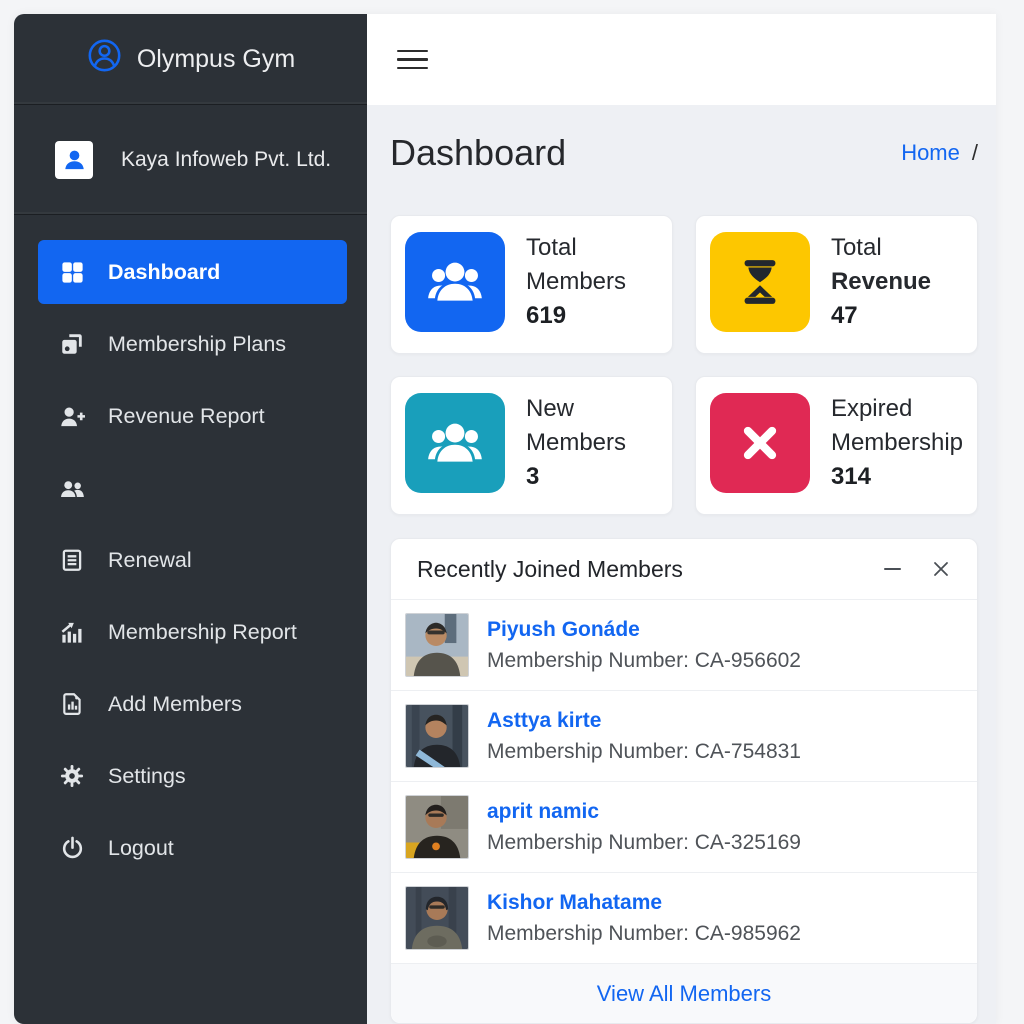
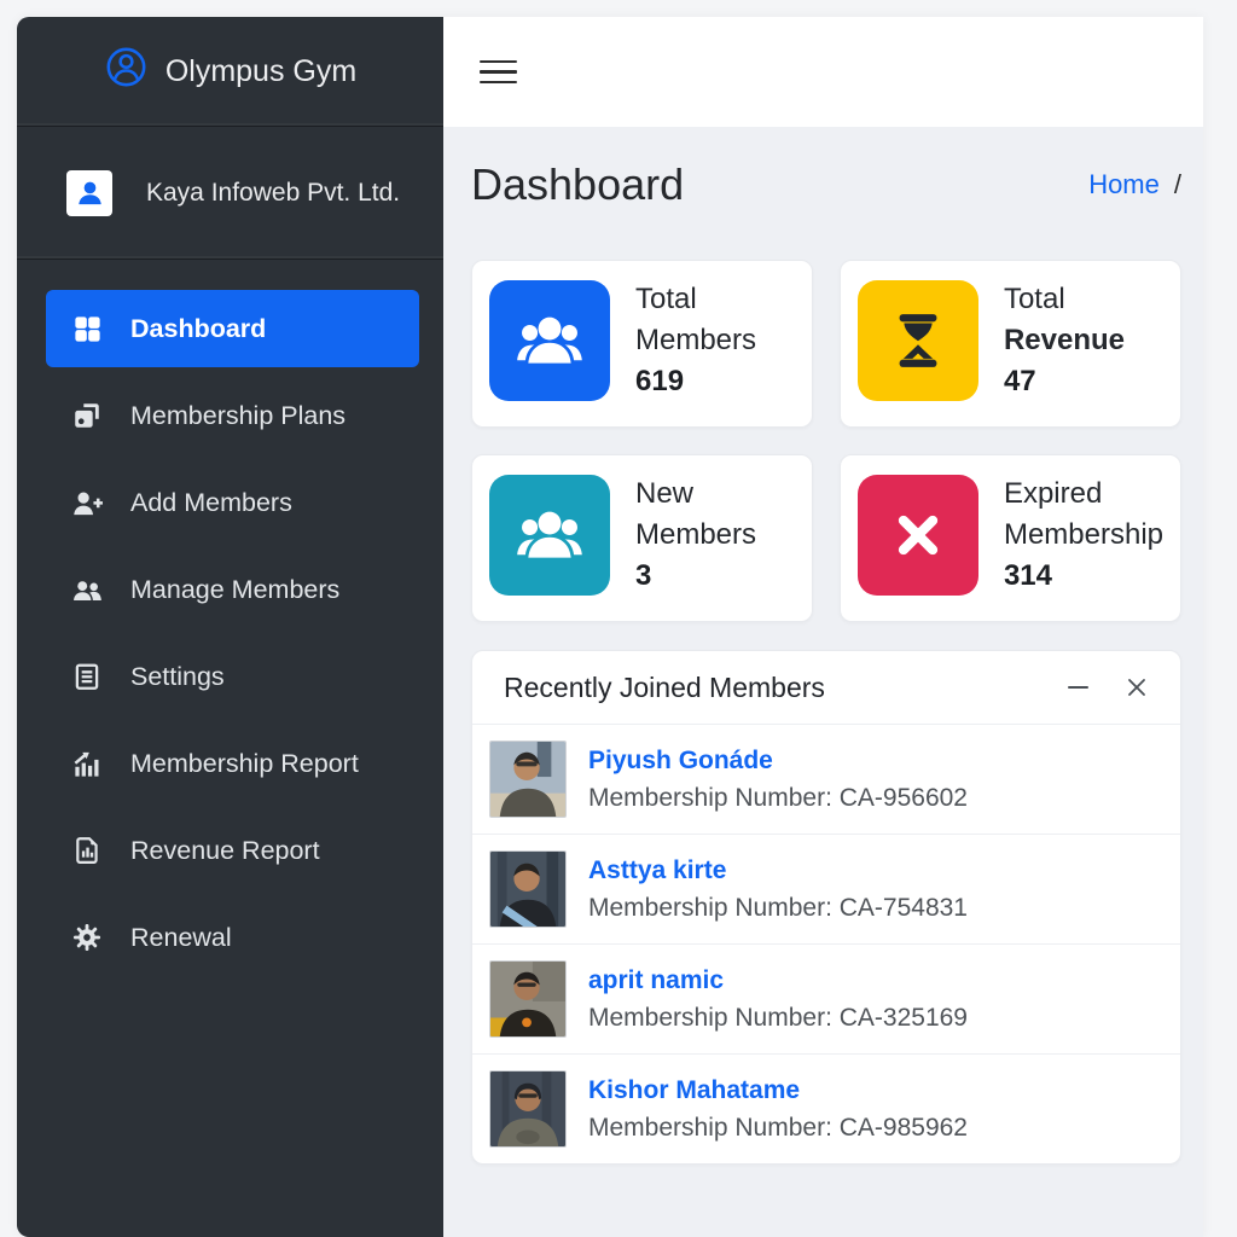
  Olympus Gym
  Kaya Infoweb Pvt. Ltd.
  Dashboard
  Membership Plans
- Revenue Report
+ Add Members
+ Manage Members
- Renewal
+ Settings
  Membership Report
- Add Members
+ Revenue Report
- Settings
+ Renewal
- Logout
  Dashboard
  Home
  /
  Total
  Members
  619
  Total
  Revenue
  47
  New
  Members
  3
  Expired
  Membership
  314
  Recently Joined Members
  Piyush Gonáde
  Membership Number: CA-956602
  Asttya kirte
  Membership Number: CA-754831
  aprit namic
  Membership Number: CA-325169
  Kishor Mahatame
  Membership Number: CA-985962
- View All Members
